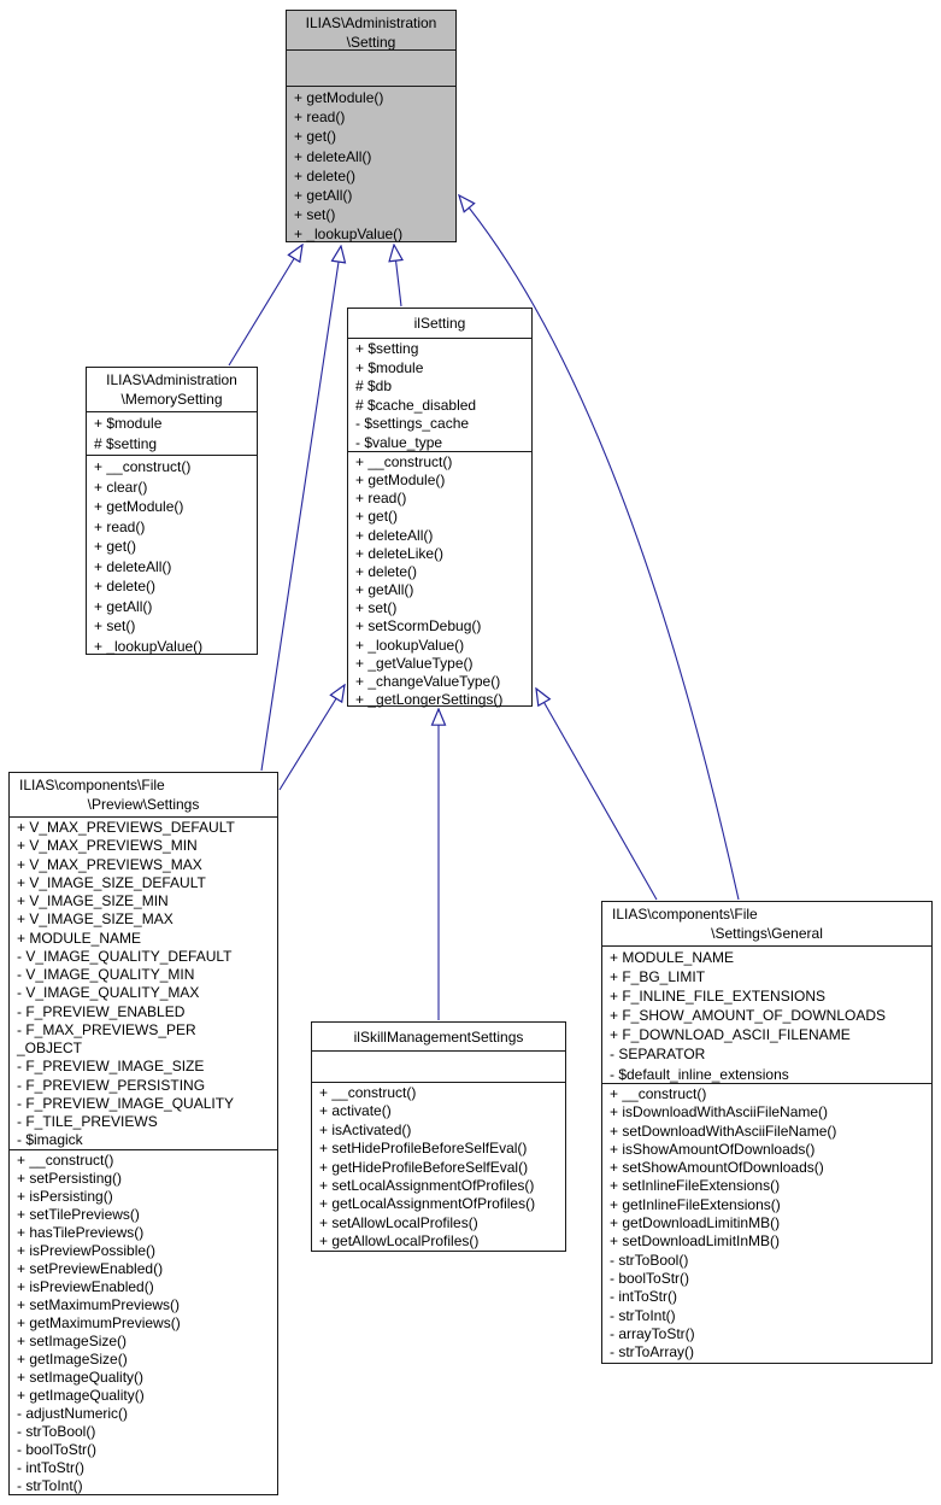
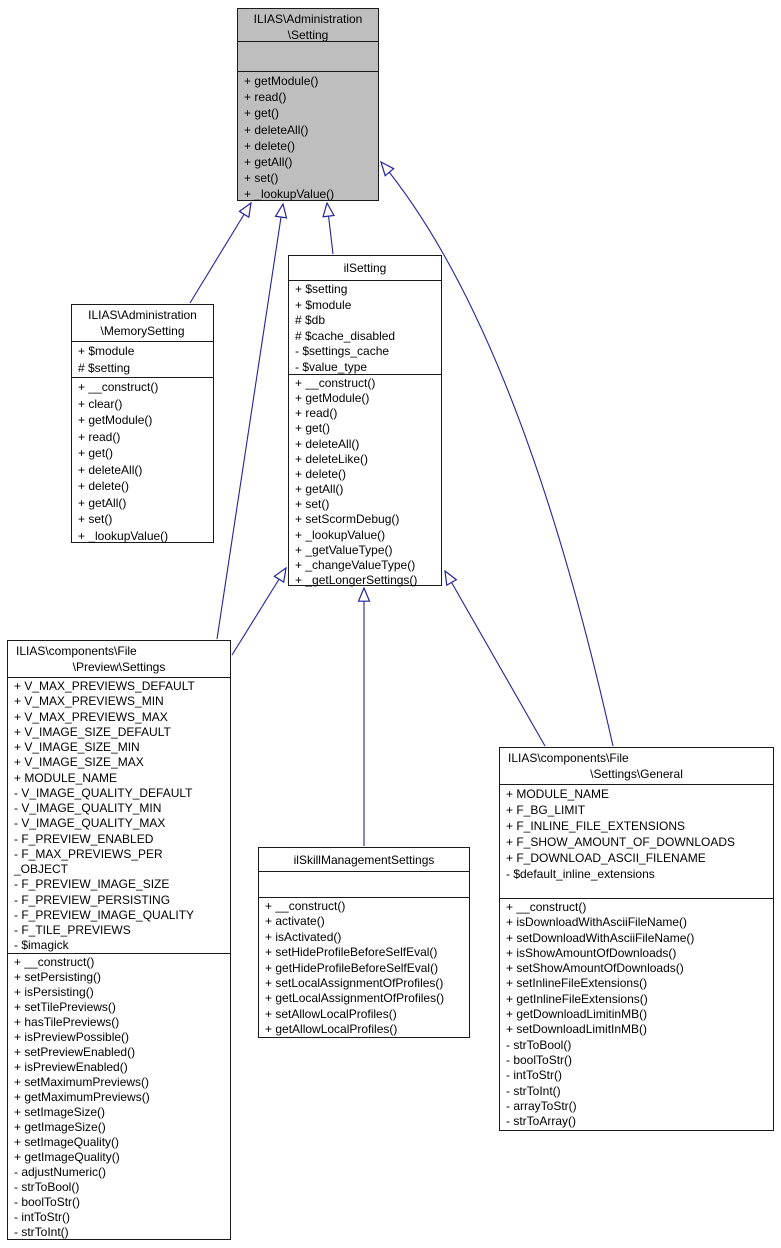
  ILIAS\Administration
  \Setting
  + getModule()
  + read()
  + get()
  + deleteAll()
  + delete()
  + getAll()
  + set()
  + _lookupValue()
  ILIAS\Administration
  \MemorySetting
  + $module
  # $setting
  + __construct()
  + clear()
  + getModule()
  + read()
  + get()
  + deleteAll()
  + delete()
  + getAll()
  + set()
  + _lookupValue()
  ilSetting
  + $setting
  + $module
  # $db
  # $cache_disabled
  - $settings_cache
  - $value_type
  + __construct()
  + getModule()
  + read()
  + get()
  + deleteAll()
  + deleteLike()
  + delete()
  + getAll()
  + set()
  + setScormDebug()
  + _lookupValue()
  + _getValueType()
  + _changeValueType()
  + _getLongerSettings()
  ILIAS\components\File
  \Preview\Settings
  + V_MAX_PREVIEWS_DEFAULT
  + V_MAX_PREVIEWS_MIN
  + V_MAX_PREVIEWS_MAX
  + V_IMAGE_SIZE_DEFAULT
  + V_IMAGE_SIZE_MIN
  + V_IMAGE_SIZE_MAX
  + MODULE_NAME
  - V_IMAGE_QUALITY_DEFAULT
  - V_IMAGE_QUALITY_MIN
  - V_IMAGE_QUALITY_MAX
  - F_PREVIEW_ENABLED
  - F_MAX_PREVIEWS_PER
  _OBJECT
  - F_PREVIEW_IMAGE_SIZE
  - F_PREVIEW_PERSISTING
  - F_PREVIEW_IMAGE_QUALITY
  - F_TILE_PREVIEWS
  - $imagick
  + __construct()
  + setPersisting()
  + isPersisting()
  + setTilePreviews()
  + hasTilePreviews()
  + isPreviewPossible()
  + setPreviewEnabled()
  + isPreviewEnabled()
  + setMaximumPreviews()
  + getMaximumPreviews()
  + setImageSize()
  + getImageSize()
  + setImageQuality()
  + getImageQuality()
  - adjustNumeric()
  - strToBool()
  - boolToStr()
  - intToStr()
  - strToInt()
  ilSkillManagementSettings
  + __construct()
  + activate()
  + isActivated()
  + setHideProfileBeforeSelfEval()
  + getHideProfileBeforeSelfEval()
  + setLocalAssignmentOfProfiles()
  + getLocalAssignmentOfProfiles()
  + setAllowLocalProfiles()
  + getAllowLocalProfiles()
  ILIAS\components\File
  \Settings\General
  + MODULE_NAME
  + F_BG_LIMIT
  + F_INLINE_FILE_EXTENSIONS
  + F_SHOW_AMOUNT_OF_DOWNLOADS
  + F_DOWNLOAD_ASCII_FILENAME
- - SEPARATOR
  - $default_inline_extensions
  + __construct()
  + isDownloadWithAsciiFileName()
  + setDownloadWithAsciiFileName()
  + isShowAmountOfDownloads()
  + setShowAmountOfDownloads()
  + setInlineFileExtensions()
  + getInlineFileExtensions()
  + getDownloadLimitinMB()
  + setDownloadLimitInMB()
  - strToBool()
  - boolToStr()
  - intToStr()
  - strToInt()
  - arrayToStr()
  - strToArray()
